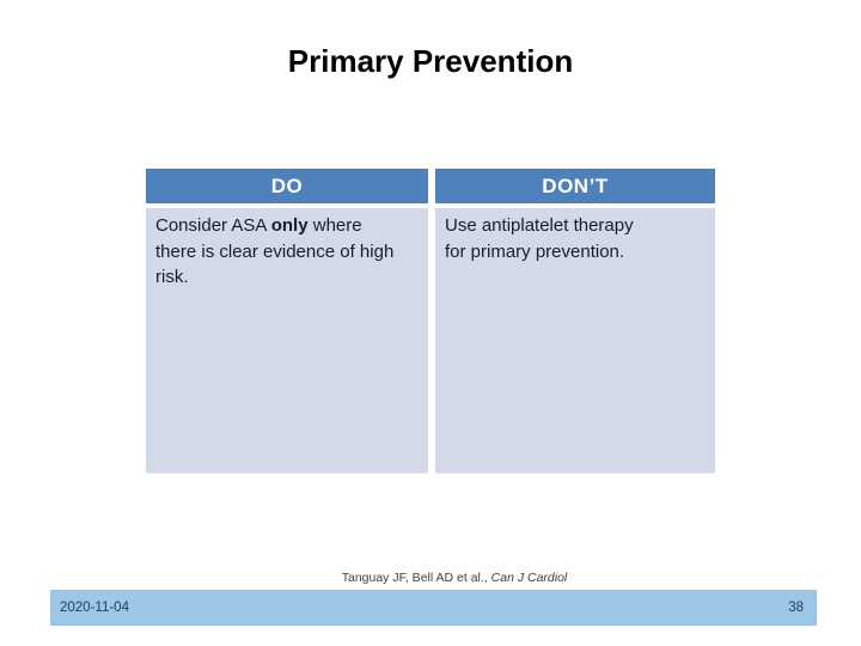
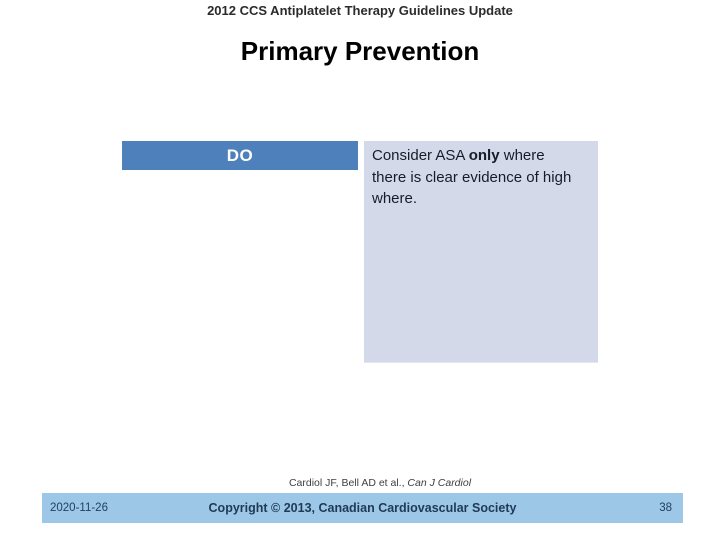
+ 2012 CCS Antiplatelet Therapy Guidelines Update
  Primary Prevention
  DO
- DON’T
- Consider ASA only where there is clear evidence of high risk.
+ Consider ASA only where there is clear evidence of high where.
- Use antiplatelet therapy for primary prevention.
- Tanguay JF, Bell AD et al., Can J Cardiol
+ Cardiol JF, Bell AD et al., Can J Cardiol
- 2020-11-04
+ 2020-11-26
+ Copyright © 2013, Canadian Cardiovascular Society
  38
